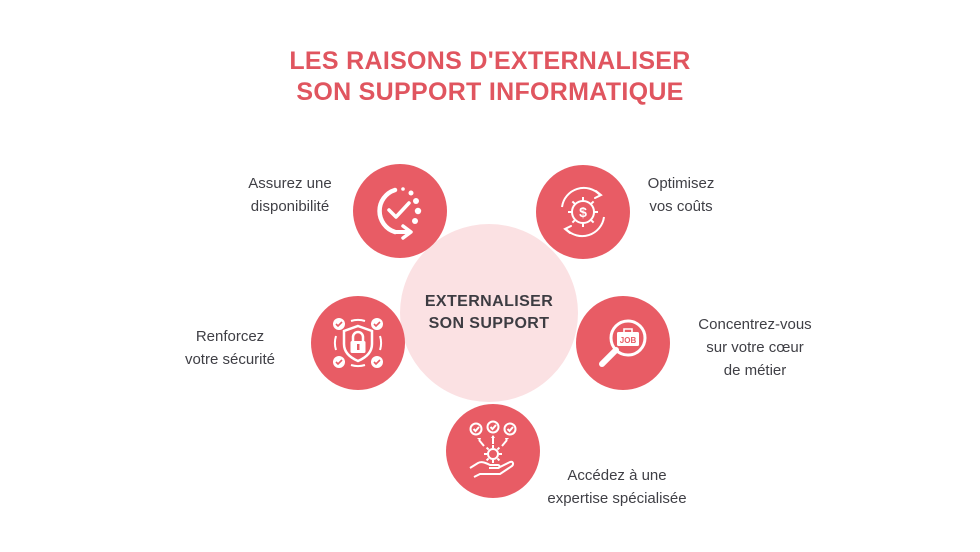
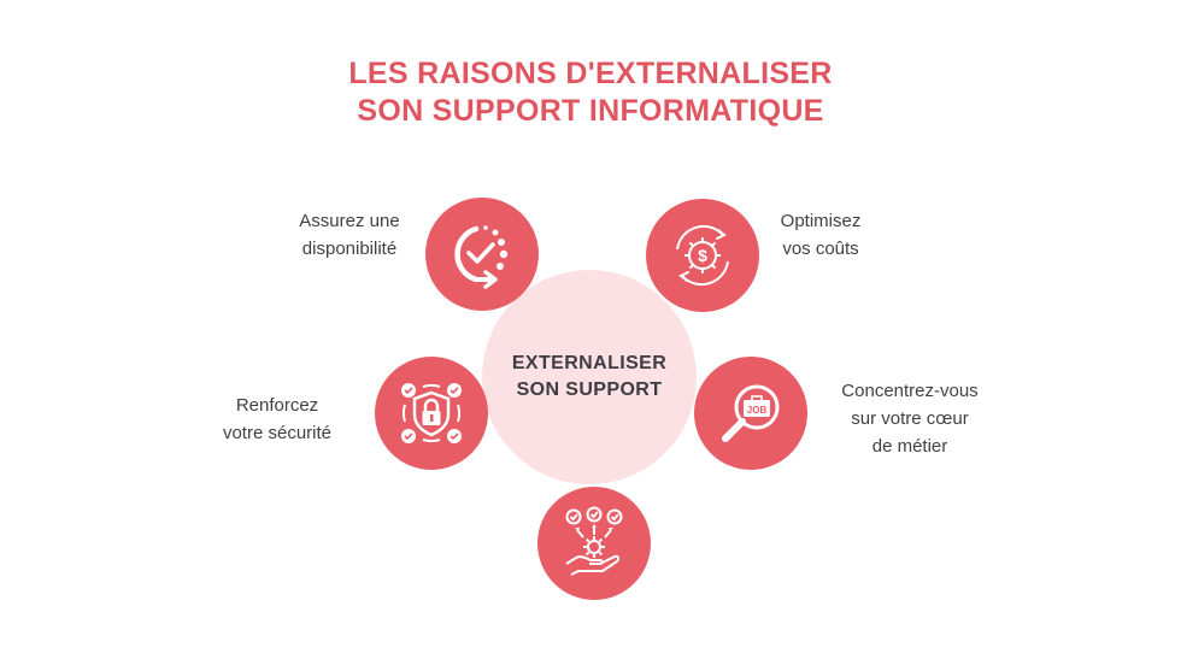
  LES RAISONS D'EXTERNALISER
  SON SUPPORT INFORMATIQUE
  EXTERNALISER
  SON SUPPORT
  Assurez une
  disponibilité
  $
  Optimisez
  vos coûts
  Renforcez
  votre sécurité
  JOB
  Concentrez-vous
  sur votre cœur
  de métier
- Accédez à une
- expertise spécialisée
